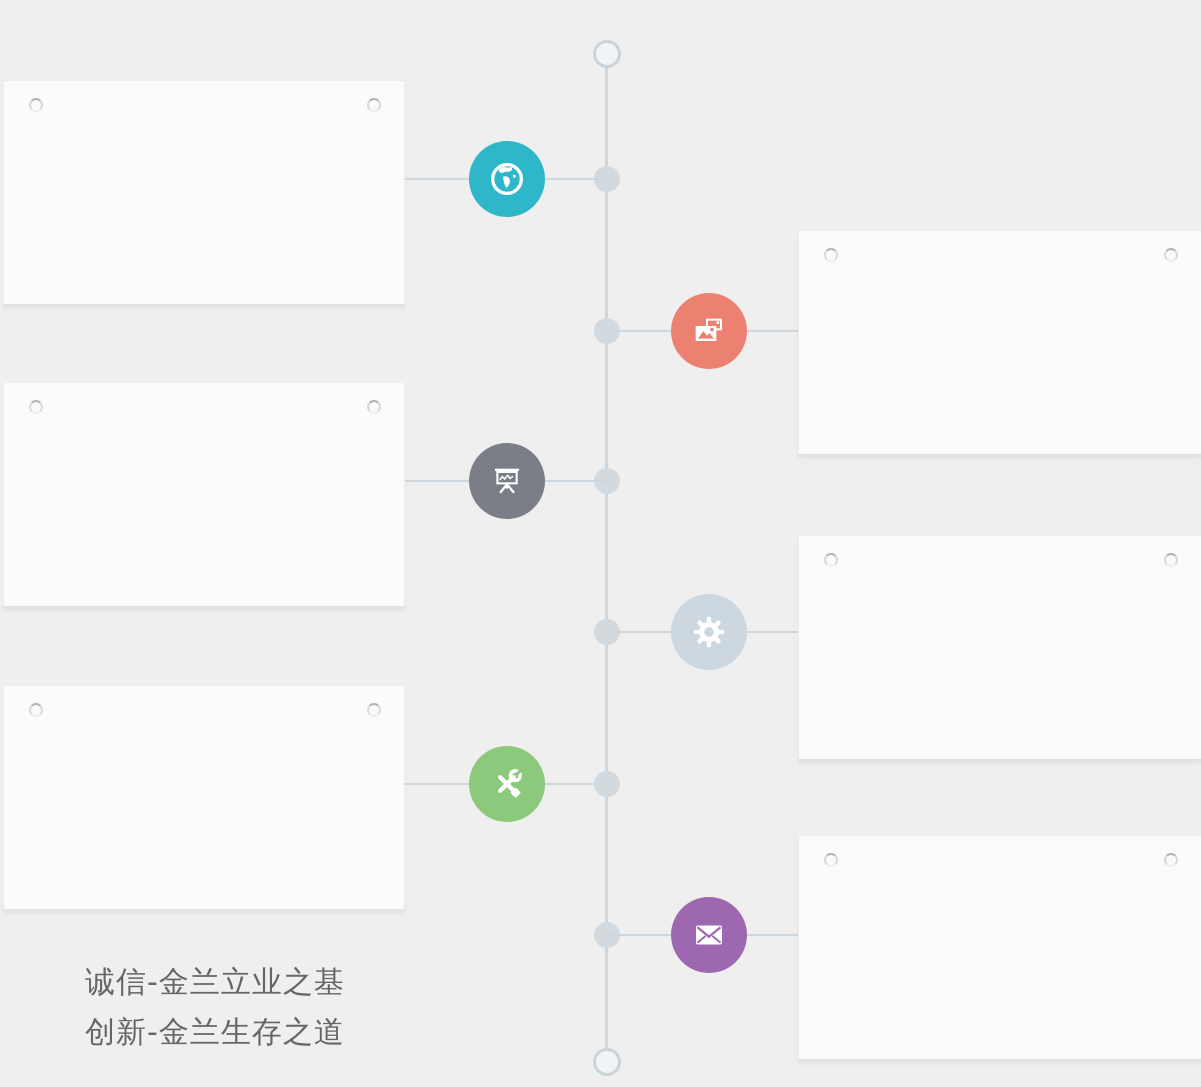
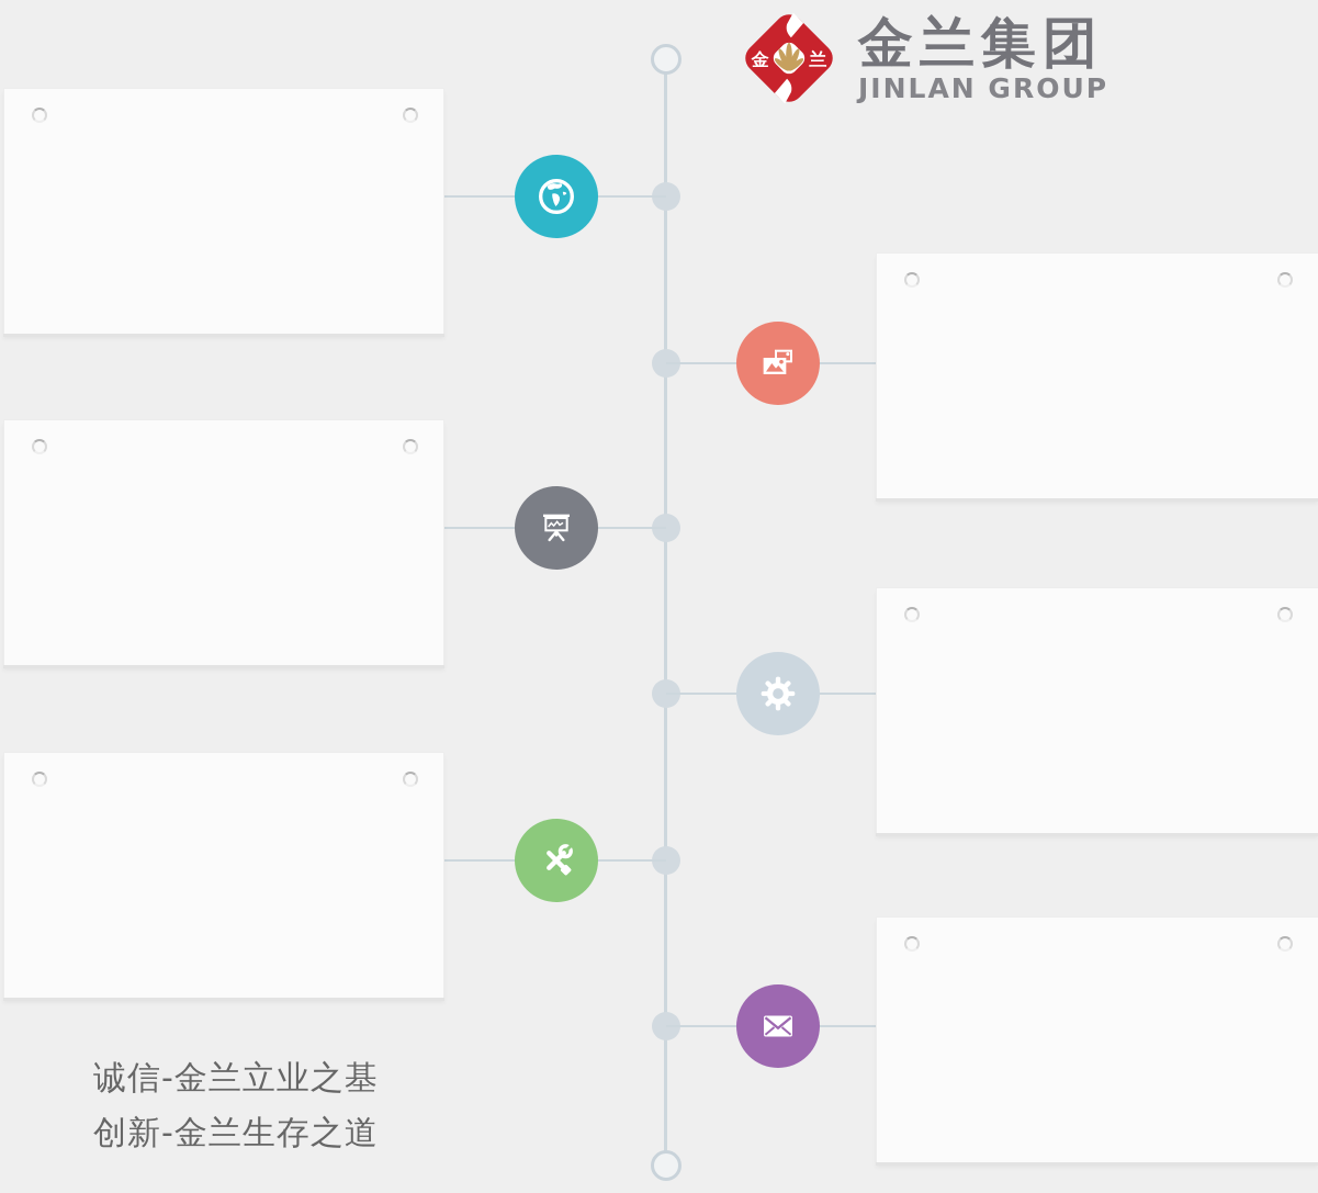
+ 金
+ 兰
+ 金兰集团
+ JINLAN GROUP
  诚信-金兰立业之基
  创新-金兰生存之道
